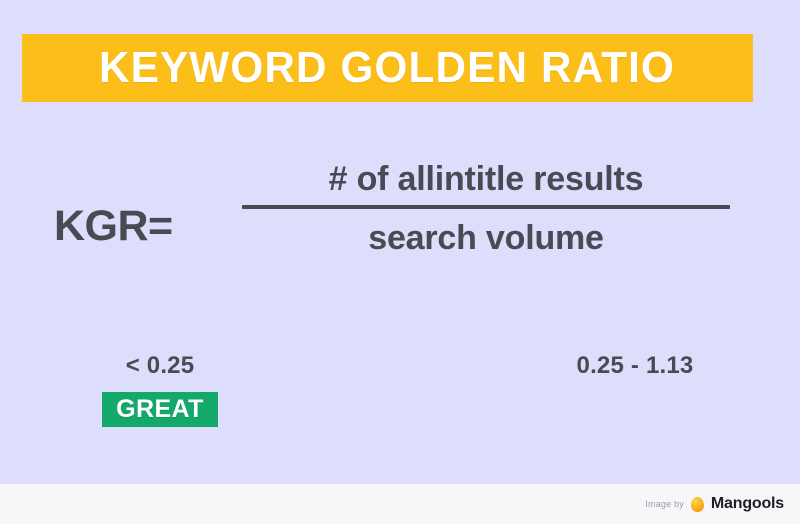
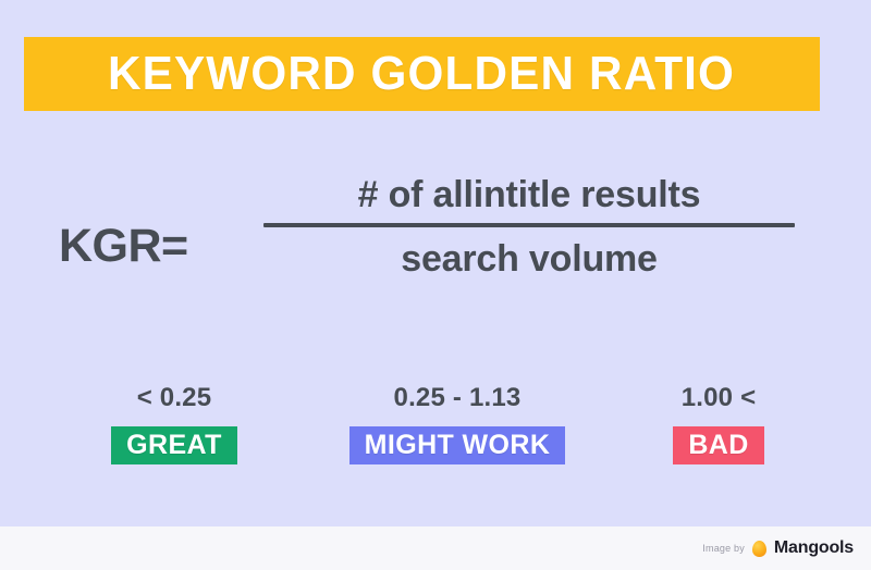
  KEYWORD GOLDEN RATIO
  KGR=
  # of allintitle results
  search volume
  < 0.25
  GREAT
  0.25 - 1.13
+ MIGHT WORK
+ 1.00 <
+ BAD
  Image by
  Mangools
